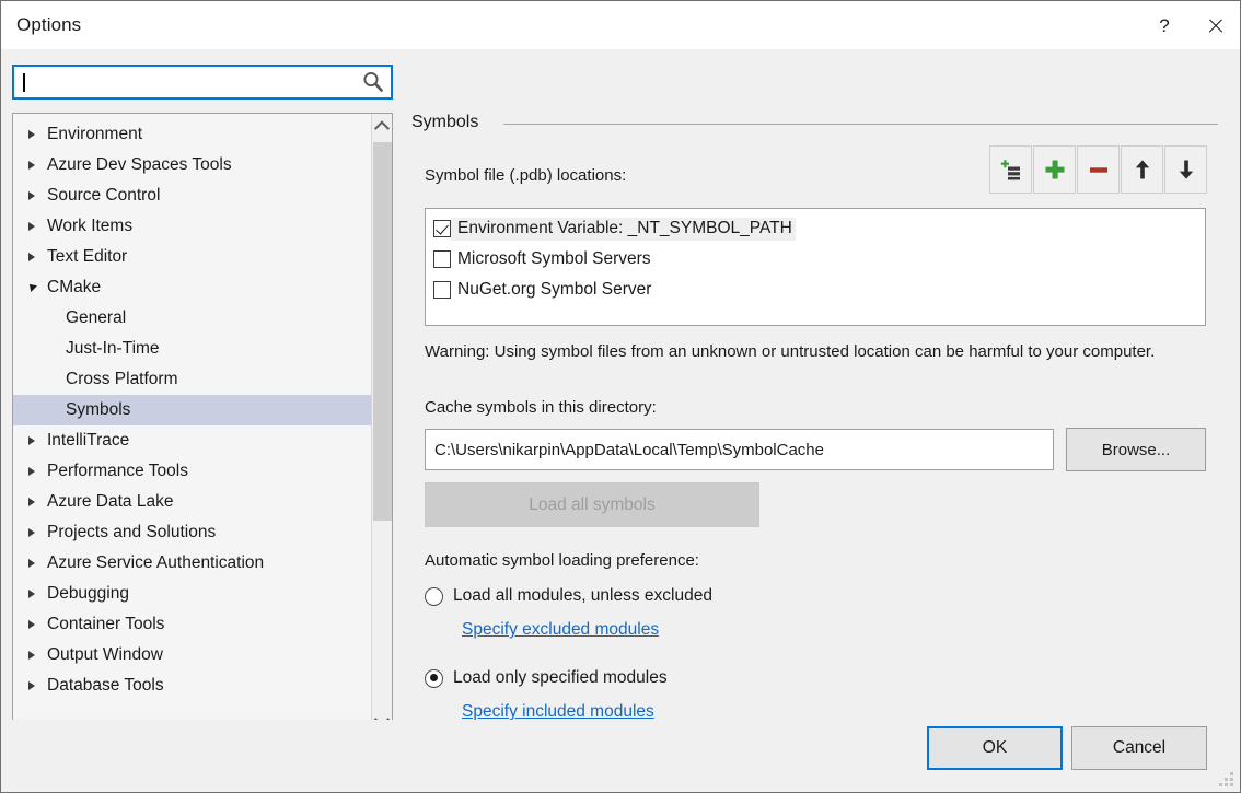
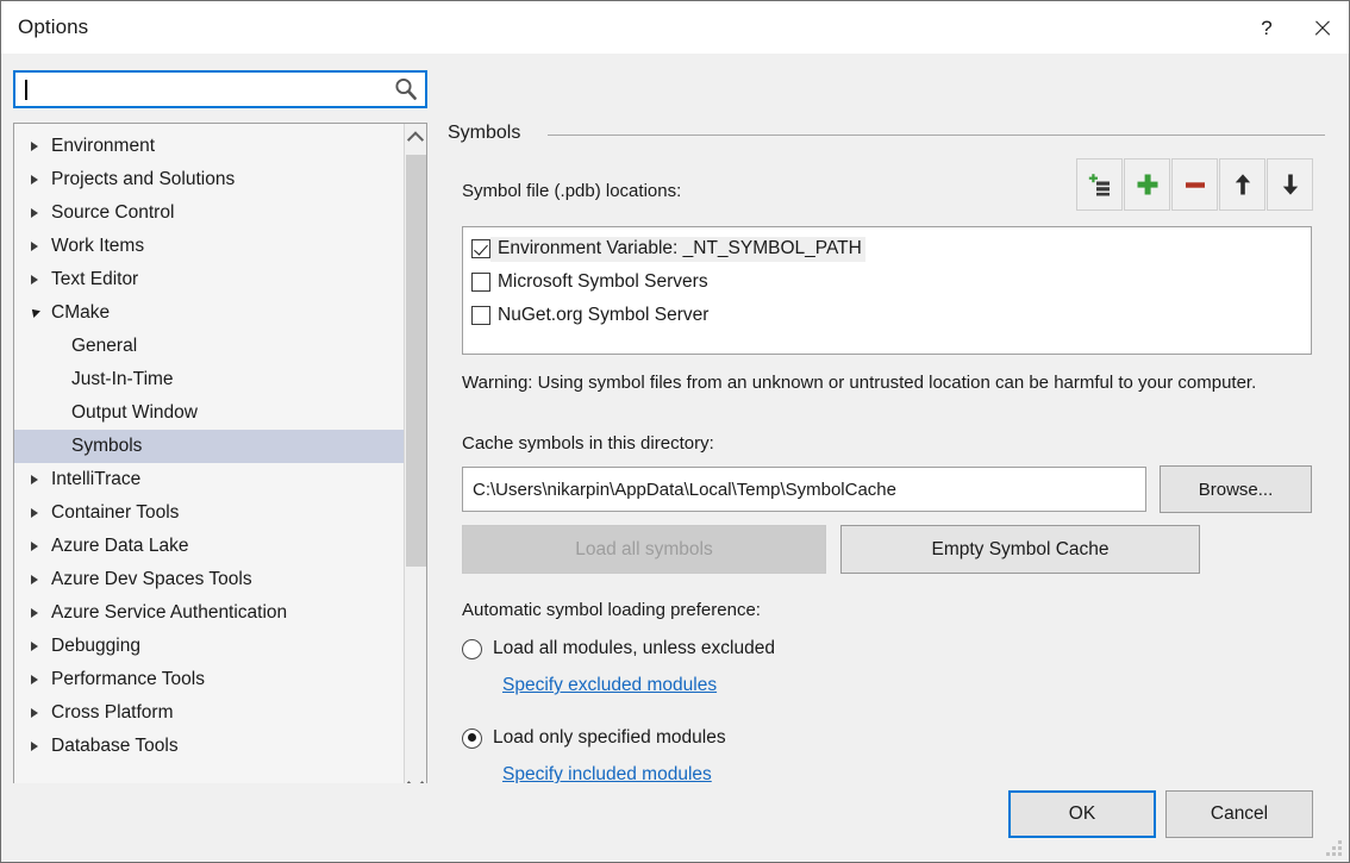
  Options
  ?
  Environment
- Azure Dev Spaces Tools
+ Projects and Solutions
  Source Control
  Work Items
  Text Editor
  CMake
  General
  Just-In-Time
- Cross Platform
+ Output Window
  Symbols
  IntelliTrace
- Performance Tools
+ Container Tools
  Azure Data Lake
- Projects and Solutions
+ Azure Dev Spaces Tools
  Azure Service Authentication
  Debugging
- Container Tools
+ Performance Tools
- Output Window
+ Cross Platform
  Database Tools
  Symbols
  Symbol file (.pdb) locations:
  Environment Variable: _NT_SYMBOL_PATH
  Microsoft Symbol Servers
  NuGet.org Symbol Server
  Warning: Using symbol files from an unknown or untrusted location can be harmful to your computer.
  Cache symbols in this directory:
  C:\Users\nikarpin\AppData\Local\Temp\SymbolCache
  Browse...
  Load all symbols
+ Empty Symbol Cache
  Automatic symbol loading preference:
  Load all modules, unless excluded
  Specify excluded modules
  Load only specified modules
  Specify included modules
  OK
  Cancel
